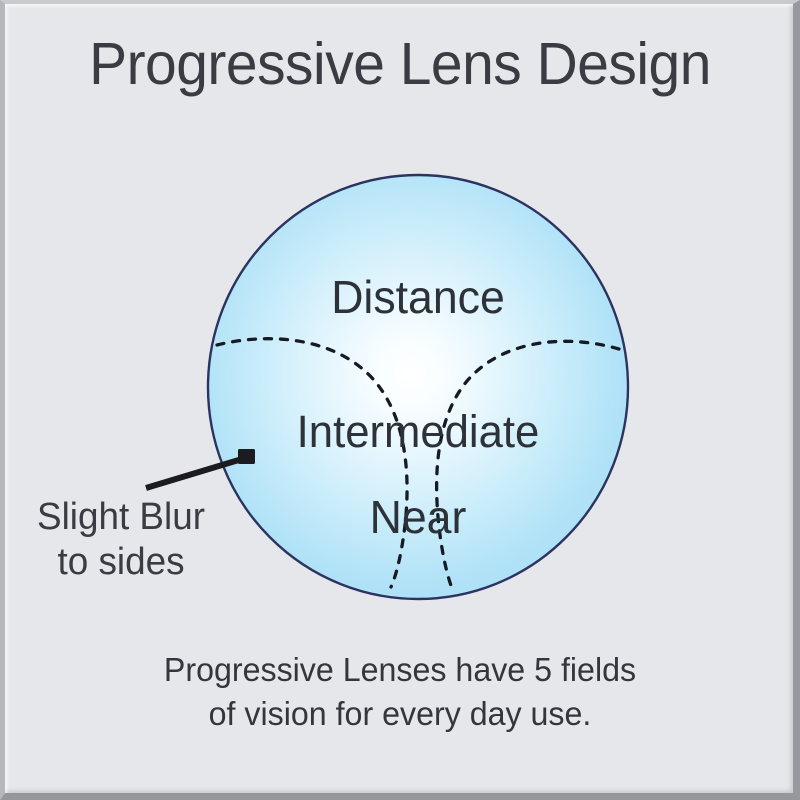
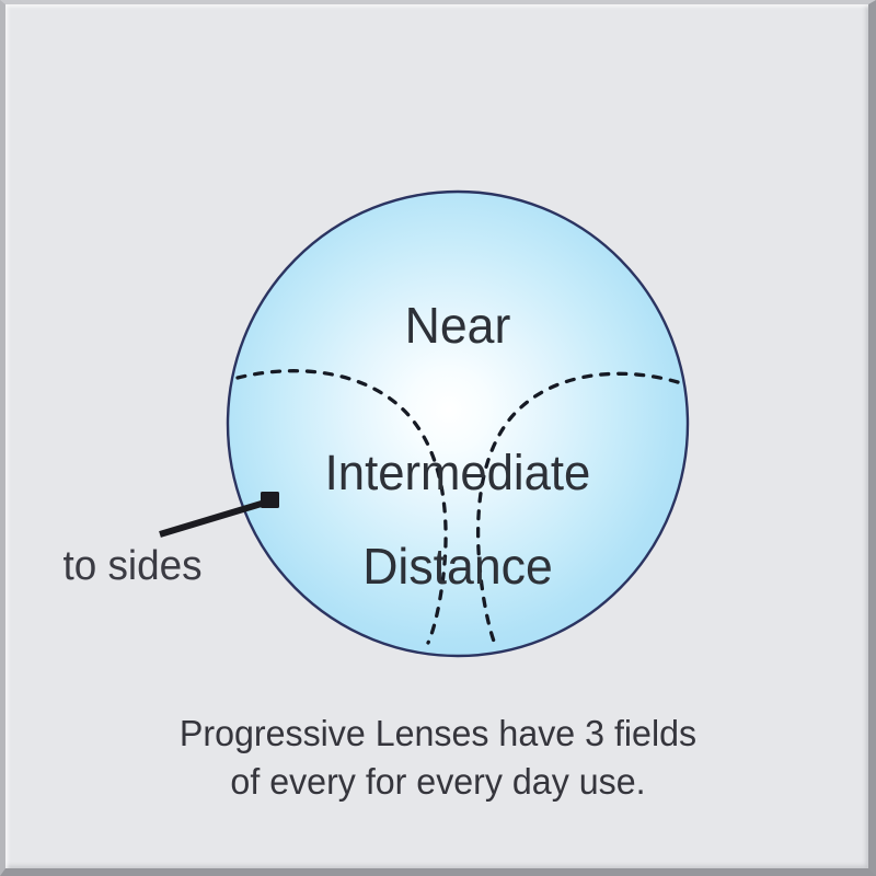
- Progressive Lens Design
- Distance
+ Near
  Intermediate
- Near
+ Distance
- Slight Blur
  to sides
- Progressive Lenses have 5 fields
+ Progressive Lenses have 3 fields
- of vision for every day use.
+ of every for every day use.
